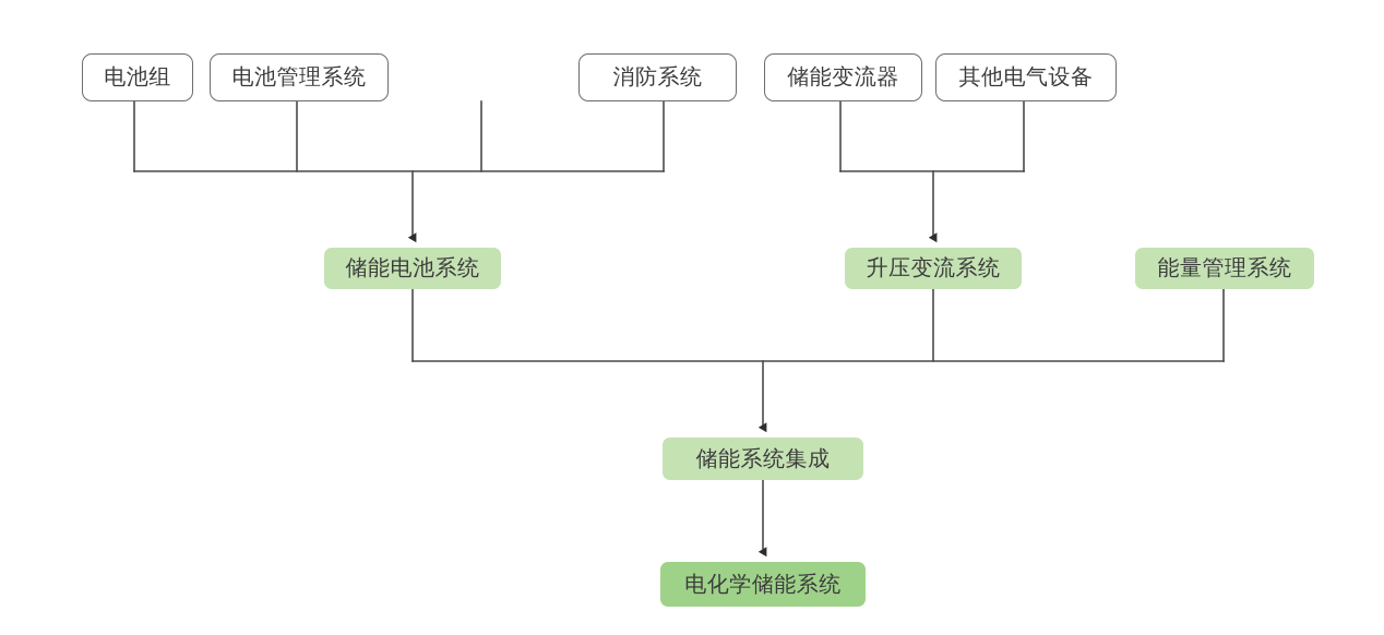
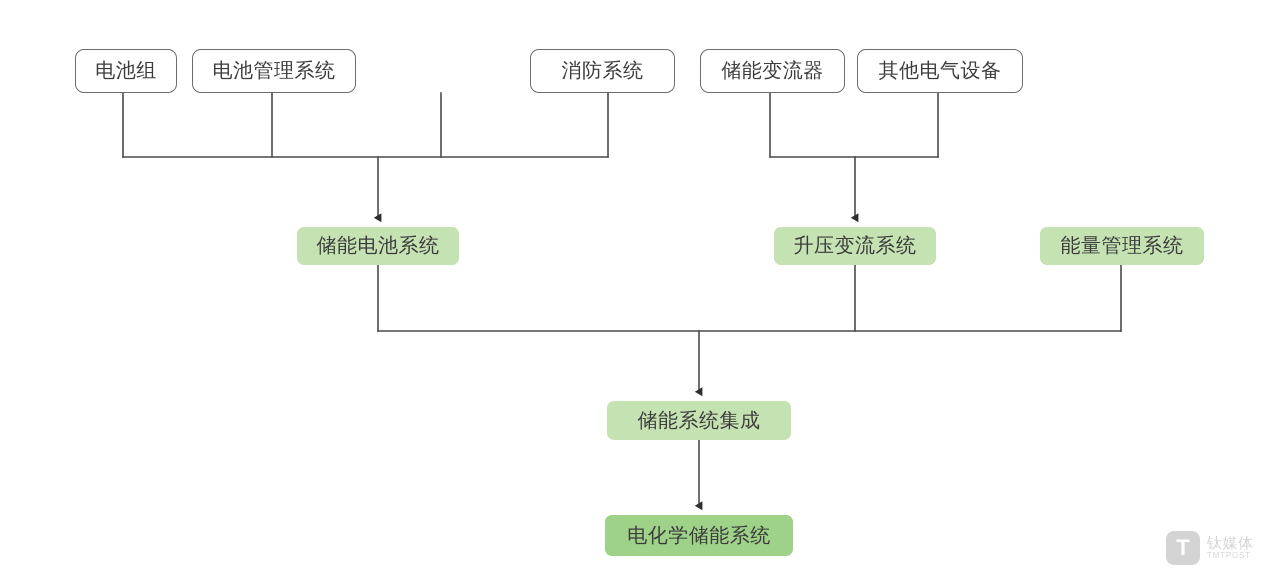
  电池组
  电池管理系统
  消防系统
  储能变流器
  其他电气设备
  储能电池系统
  升压变流系统
  能量管理系统
  储能系统集成
  电化学储能系统
+ T
+ 钛媒体
+ TMTPOST
